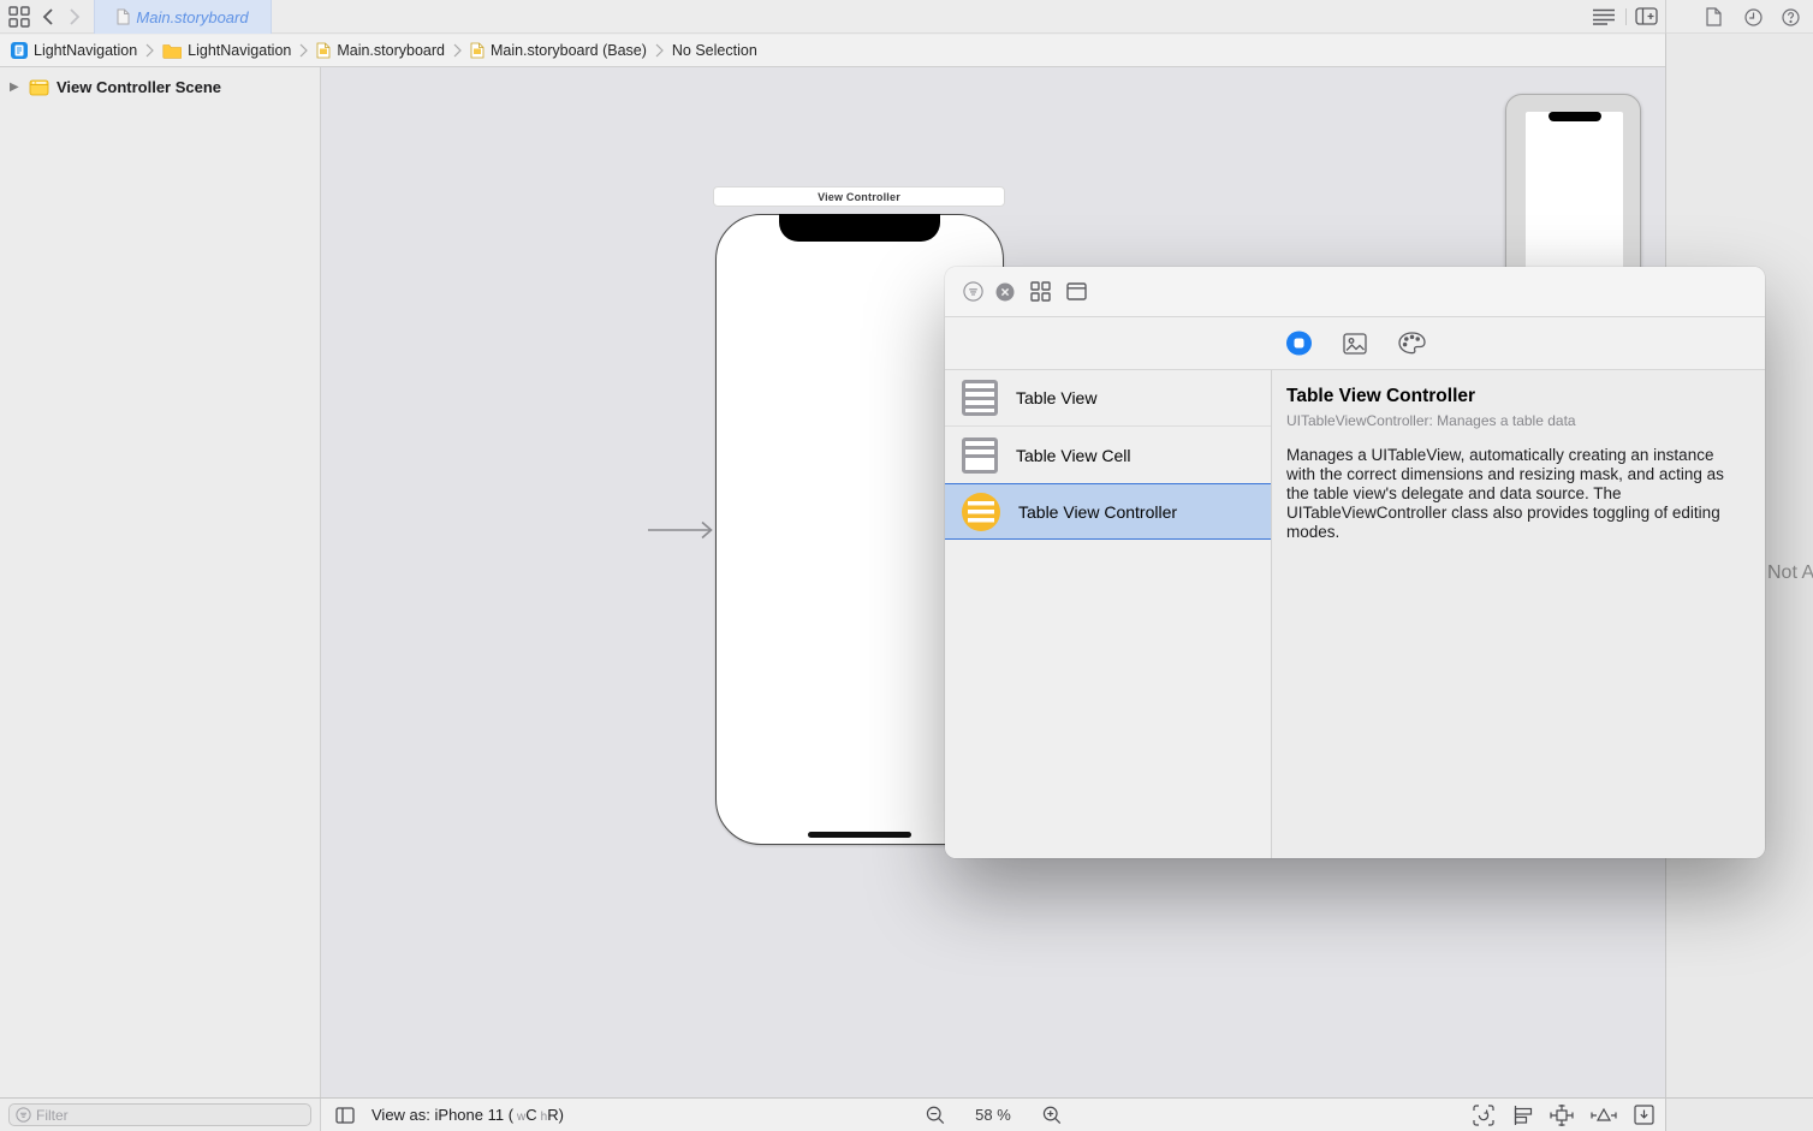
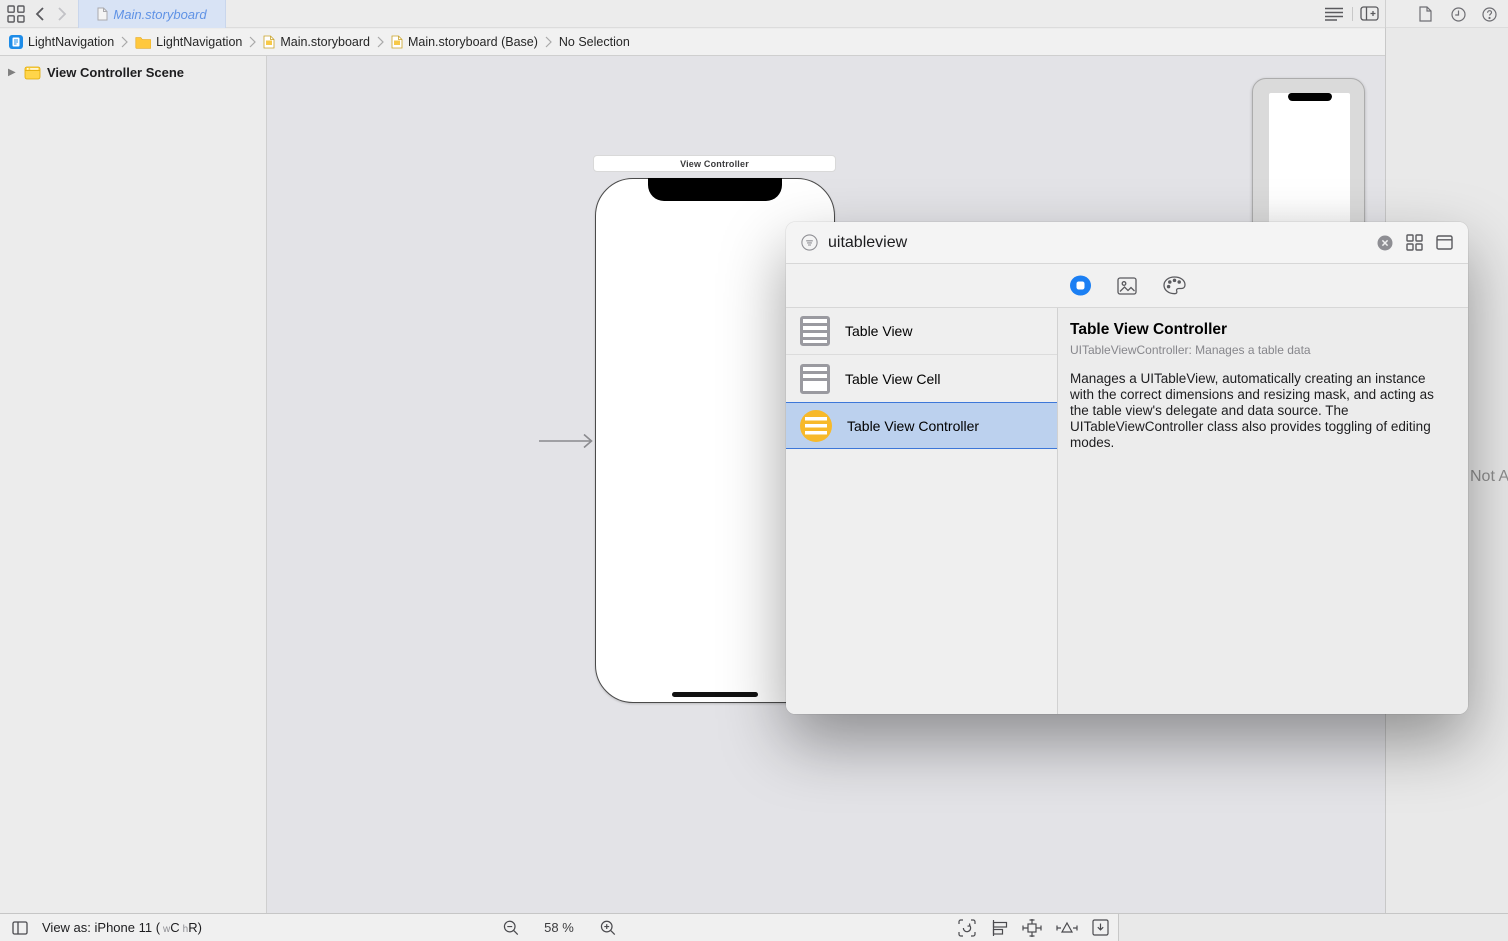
  Main.storyboard
  LightNavigation
  LightNavigation
  Main.storyboard
  Main.storyboard (Base)
  No Selection
  ▶
  View Controller Scene
  View Controller
  Not A
+ uitableview
  Table View
  Table View Cell
  Table View Controller
  Table View Controller
  UITableViewController: Manages a table data
  Manages a UITableView, automatically creating an instance with the correct dimensions and resizing mask, and acting as the table view's delegate and data source. The UITableViewController class also provides toggling of editing modes.
- Filter
  View as: iPhone 11 (
  w
  C
  h
  R
  )
  58 %
